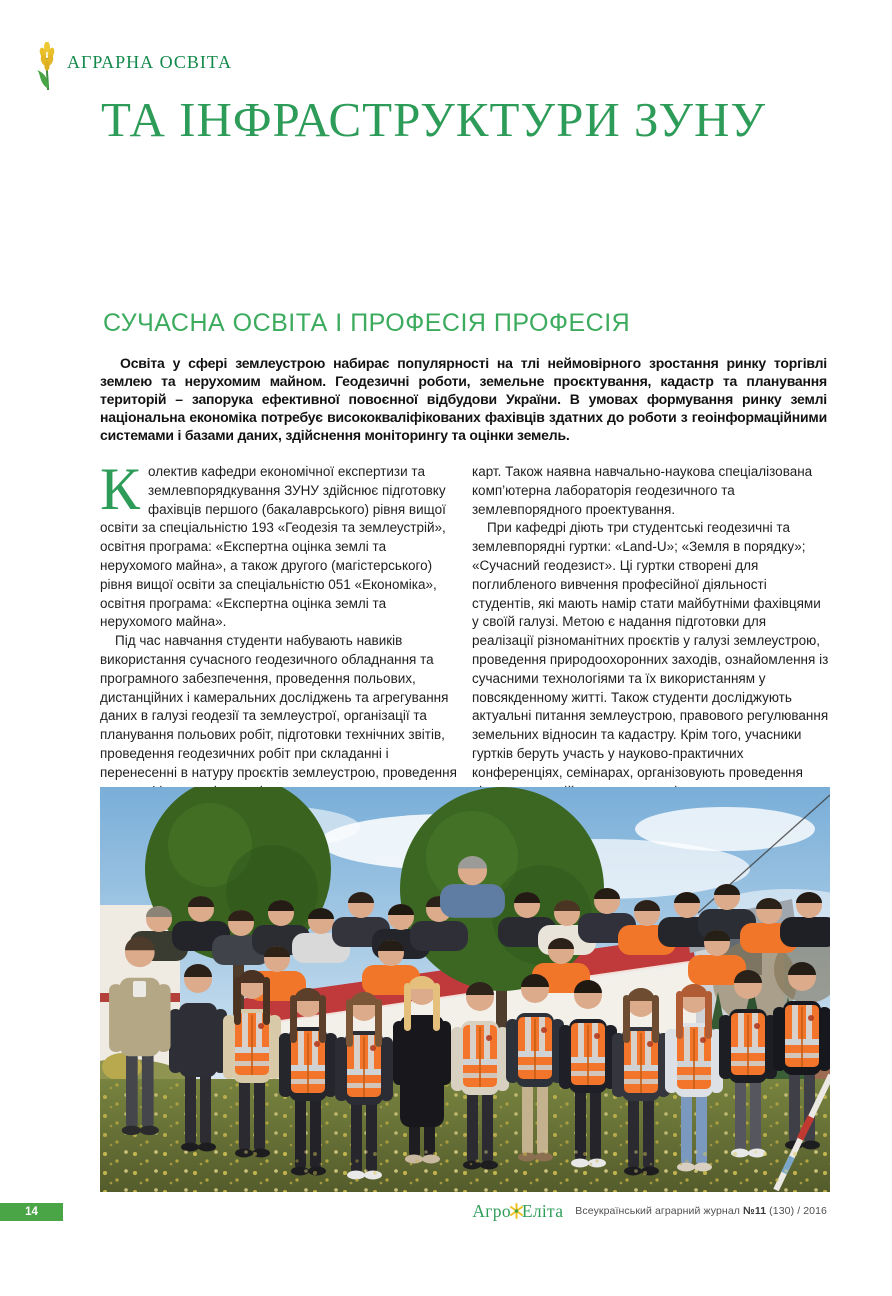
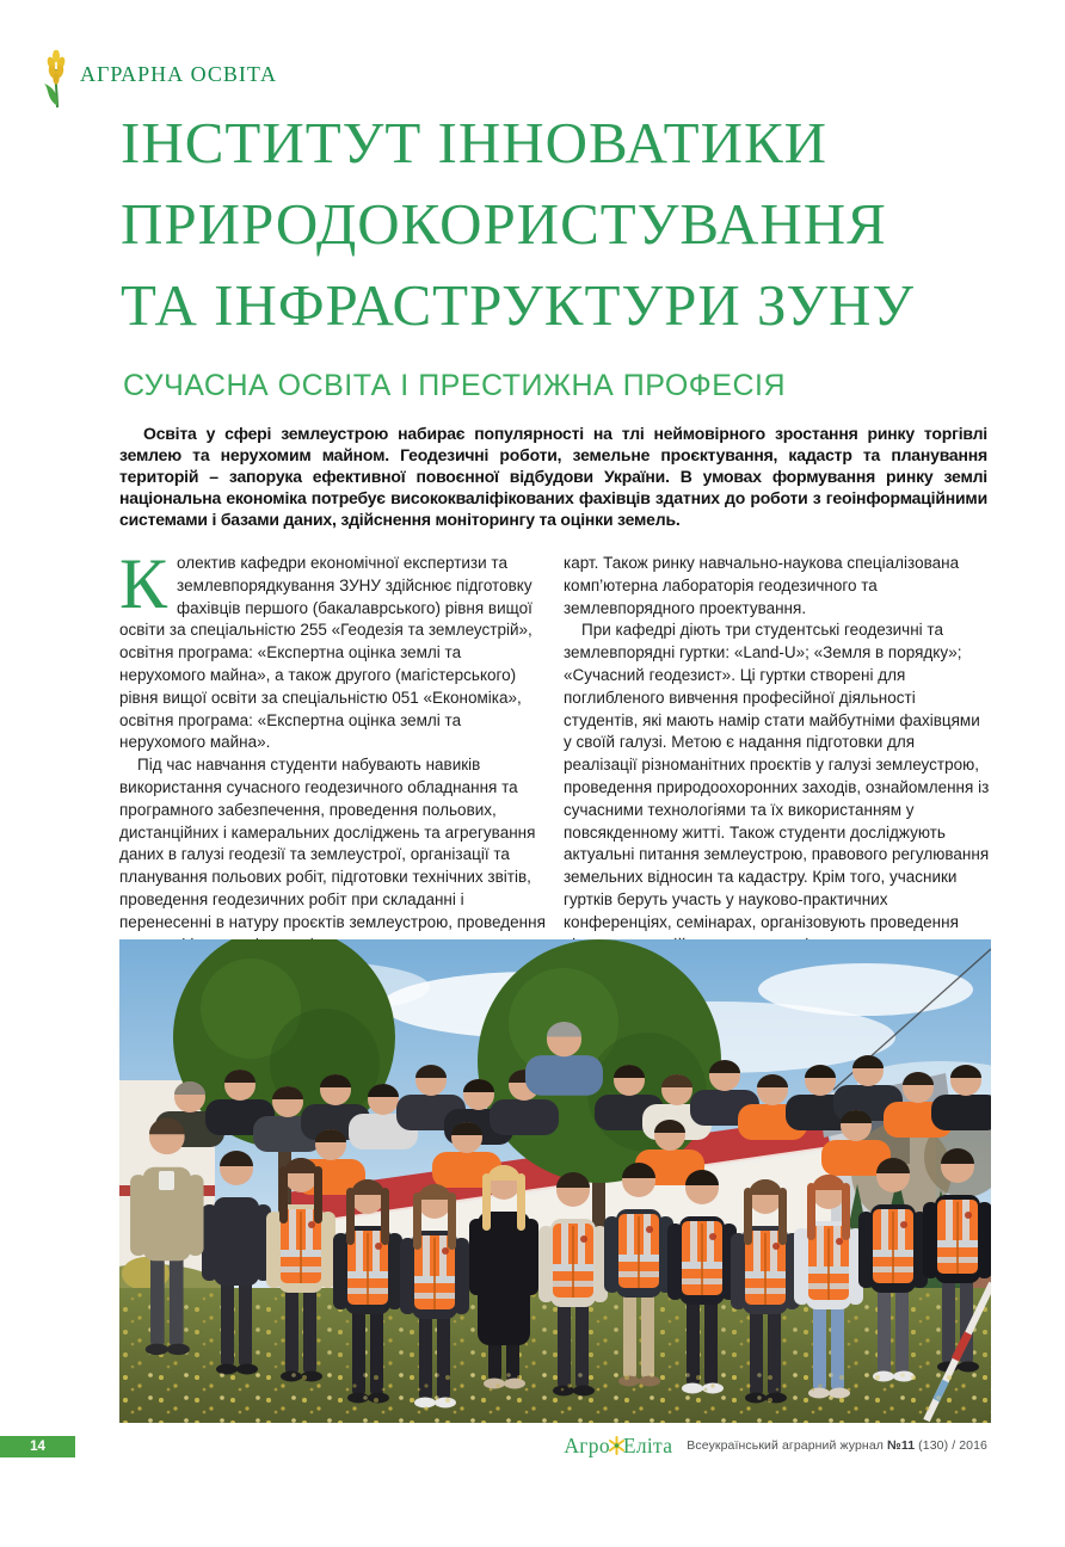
  АГРАРНА ОСВІТА
+ ІНСТИТУТ ІННОВАТИКИ
+ ПРИРОДОКОРИСТУВАННЯ
  ТА ІНФРАСТРУКТУРИ ЗУНУ
- СУЧАСНА ОСВІТА І ПРОФЕСІЯ ПРОФЕСІЯ
+ СУЧАСНА ОСВІТА І ПРЕСТИЖНА ПРОФЕСІЯ
  Освіта у сфері землеустрою набирає популярності на тлі неймовірного зростання ринку торгівлі землею та нерухомим майном. Геодезичні роботи, земельне проєктування, кадастр та планування територій – запорука ефективної повоєнної відбудови України. В умовах формування ринку землі національна економіка потребує висококваліфікованих фахівців здатних до роботи з геоінформаційними системами і базами даних, здійснення моніторингу та оцінки земель.
  К
- олектив кафедри економічної експертизи та землевпорядкування ЗУНУ здійснює підготовку фахівців першого (бакалаврського) рівня вищої освіти за спеціальністю 193 «Геодезія та землеустрій», освітня програма: «Експертна оцінка землі та нерухомого майна», а також другого (магістерського) рівня вищої освіти за спеціальністю 051 «Економіка», освітня програма: «Експертна оцінка землі та нерухомого майна».
+ олектив кафедри економічної експертизи та землевпорядкування ЗУНУ здійснює підготовку фахівців першого (бакалаврського) рівня вищої освіти за спеціальністю 255 «Геодезія та землеустрій», освітня програма: «Експертна оцінка землі та нерухомого майна», а також другого (магістерського) рівня вищої освіти за спеціальністю 051 «Економіка», освітня програма: «Експертна оцінка землі та нерухомого майна».
  Під час навчання студенти набувають навиків використання сучасного геодезичного обладнання та програмного забезпечення, проведення польових, дистанційних і камеральних досліджень та агрегування даних в галузі геодезії та землеустрої, організації та планування польових робіт, підготовки технічних звітів, проведення геодезичних робіт при складанні і перенесенні в натуру проєктів землеустрою, проведення
- карт. Також наявна навчально-наукова спеціалізована комп’ютерна лабораторія геодезичного та землевпорядного проектування.
+ карт. Також ринку навчально-наукова спеціалізована комп’ютерна лабораторія геодезичного та землевпорядного проектування.
  При кафедрі діють три студентські геодезичні та землевпорядні гуртки: «Land-U»; «Земля в порядку»; «Сучасний геодезист». Ці гуртки створені для поглибленого вивчення професійної діяльності студентів, які мають намір стати майбутніми фахівцями у своїй галузі. Метою є надання підготовки для реалізації різноманітних проєктів у галузі землеустрою, проведення природоохоронних заходів, ознайомлення із сучасними технологіями та їх використанням у повсякденному житті. Також студенти досліджують актуальні питання землеустрою, правового регулювання земельних відносин та кадастру. Крім того, учасники гуртків беруть участь у науково-практичних конференціях, семінарах, організовують проведення
  14
  Агро
  Еліта
  Всеукраїнський аграрний журнал №11 (130) / 2016
